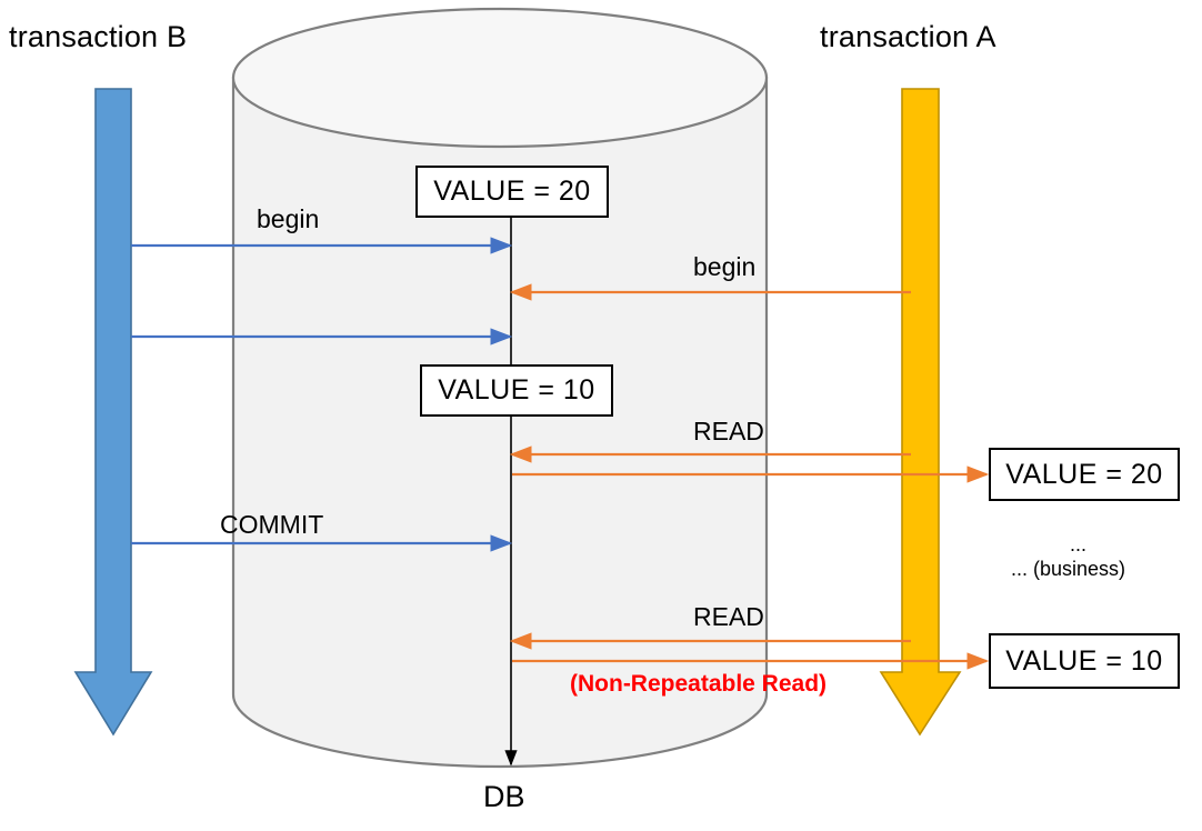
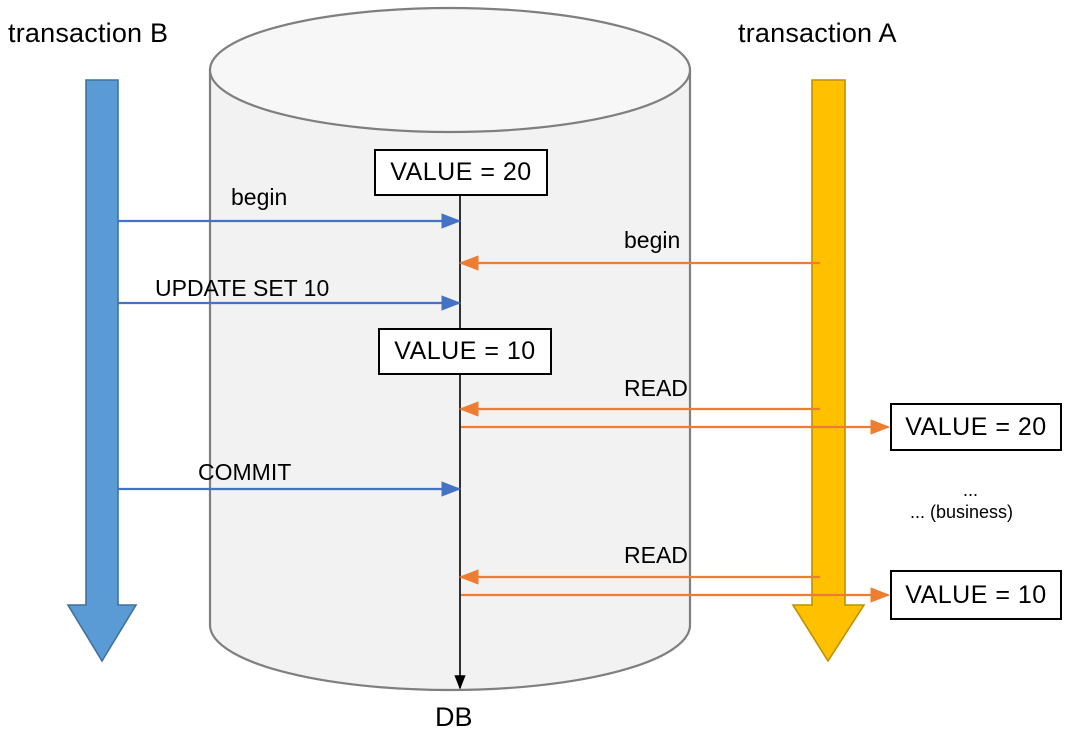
  transaction B
  transaction A
  VALUE = 20
  VALUE = 10
  VALUE = 20
  VALUE = 10
  begin
  begin
+ UPDATE SET 10
  READ
  COMMIT
  READ
  ...
  ... (business)
- (Non-Repeatable Read)
  DB
